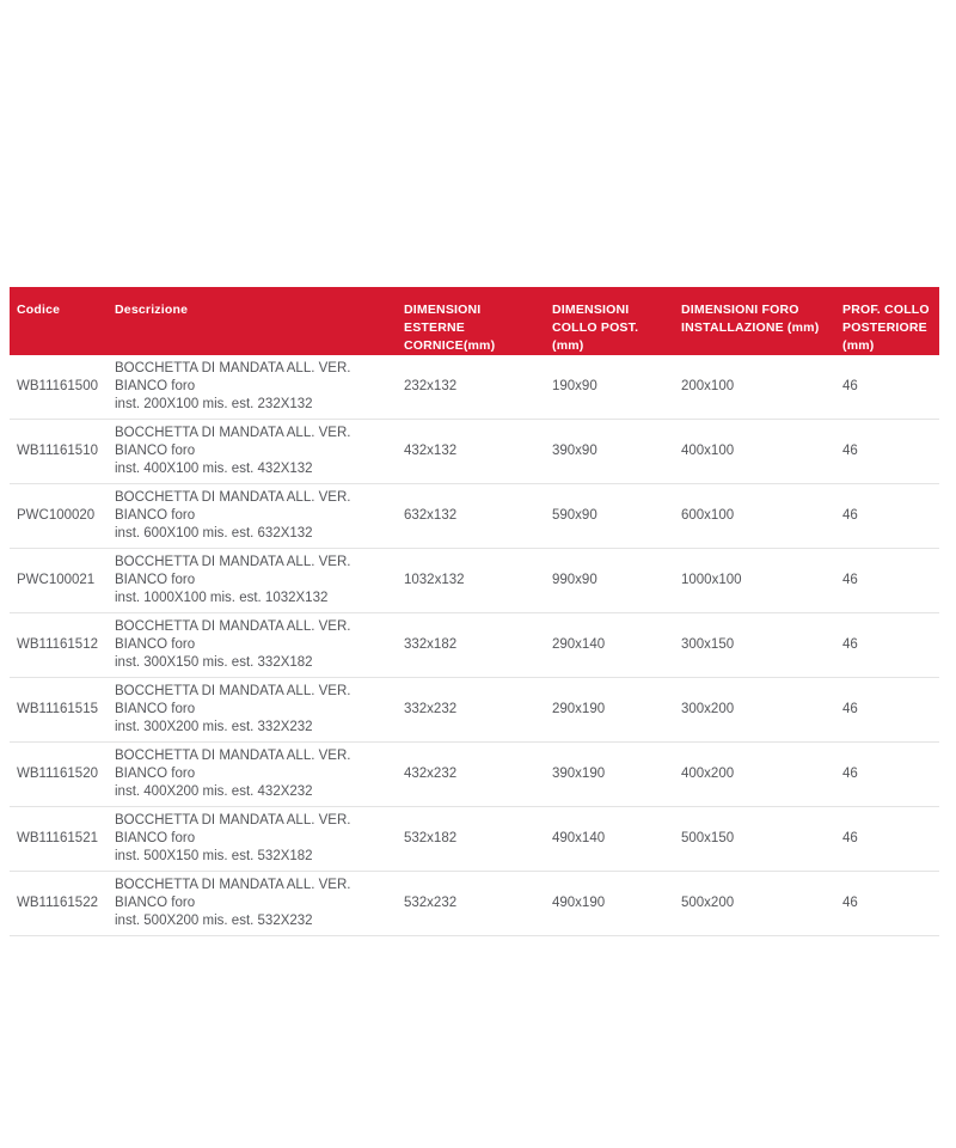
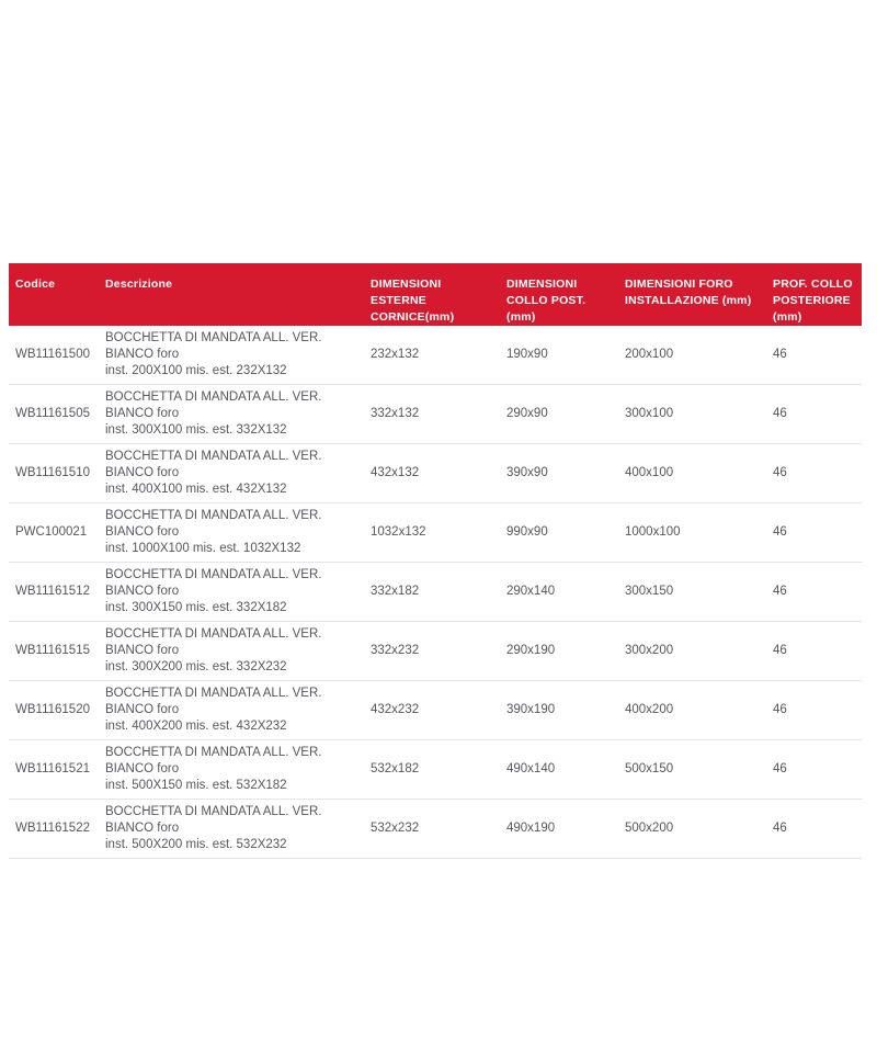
  Codice	Descrizione	DIMENSIONI ESTERNE CORNICE(mm)	DIMENSIONI COLLO POST. (mm)	DIMENSIONI FORO INSTALLAZIONE (mm)	PROF. COLLO POSTERIORE (mm)
  WB11161500	BOCCHETTA DI MANDATA ALL. VER. BIANCO foro inst. 200X100 mis. est. 232X132	232x132	190x90	200x100	46
+ WB11161505	BOCCHETTA DI MANDATA ALL. VER. BIANCO foro inst. 300X100 mis. est. 332X132	332x132	290x90	300x100	46
  WB11161510	BOCCHETTA DI MANDATA ALL. VER. BIANCO foro inst. 400X100 mis. est. 432X132	432x132	390x90	400x100	46
- PWC100020	BOCCHETTA DI MANDATA ALL. VER. BIANCO foro inst. 600X100 mis. est. 632X132	632x132	590x90	600x100	46
  PWC100021	BOCCHETTA DI MANDATA ALL. VER. BIANCO foro inst. 1000X100 mis. est. 1032X132	1032x132	990x90	1000x100	46
  WB11161512	BOCCHETTA DI MANDATA ALL. VER. BIANCO foro inst. 300X150 mis. est. 332X182	332x182	290x140	300x150	46
  WB11161515	BOCCHETTA DI MANDATA ALL. VER. BIANCO foro inst. 300X200 mis. est. 332X232	332x232	290x190	300x200	46
  WB11161520	BOCCHETTA DI MANDATA ALL. VER. BIANCO foro inst. 400X200 mis. est. 432X232	432x232	390x190	400x200	46
  WB11161521	BOCCHETTA DI MANDATA ALL. VER. BIANCO foro inst. 500X150 mis. est. 532X182	532x182	490x140	500x150	46
  WB11161522	BOCCHETTA DI MANDATA ALL. VER. BIANCO foro inst. 500X200 mis. est. 532X232	532x232	490x190	500x200	46
